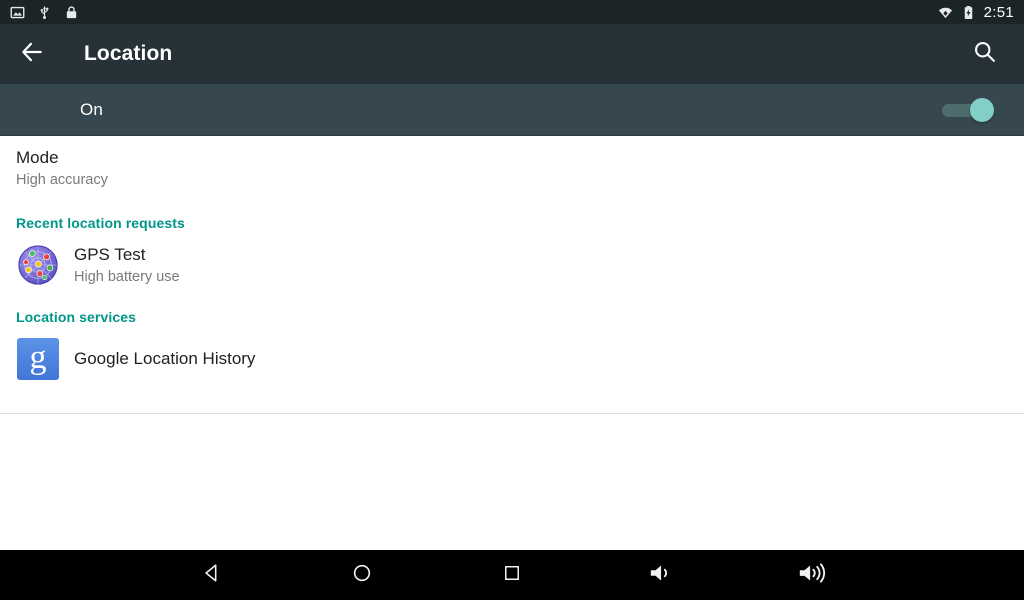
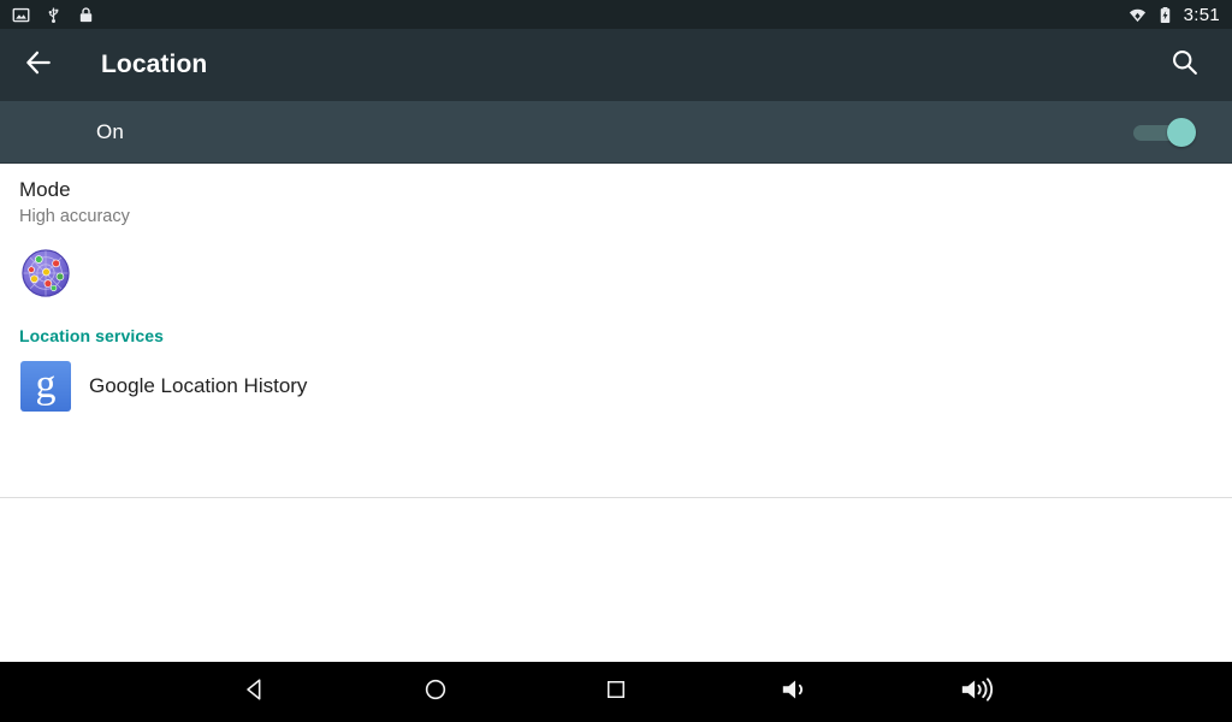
- 2:51
+ 3:51
  Location
  On
  Mode
  High accuracy
- Recent location requests
- GPS Test
- High battery use
  Location services
  g
  Google Location History
